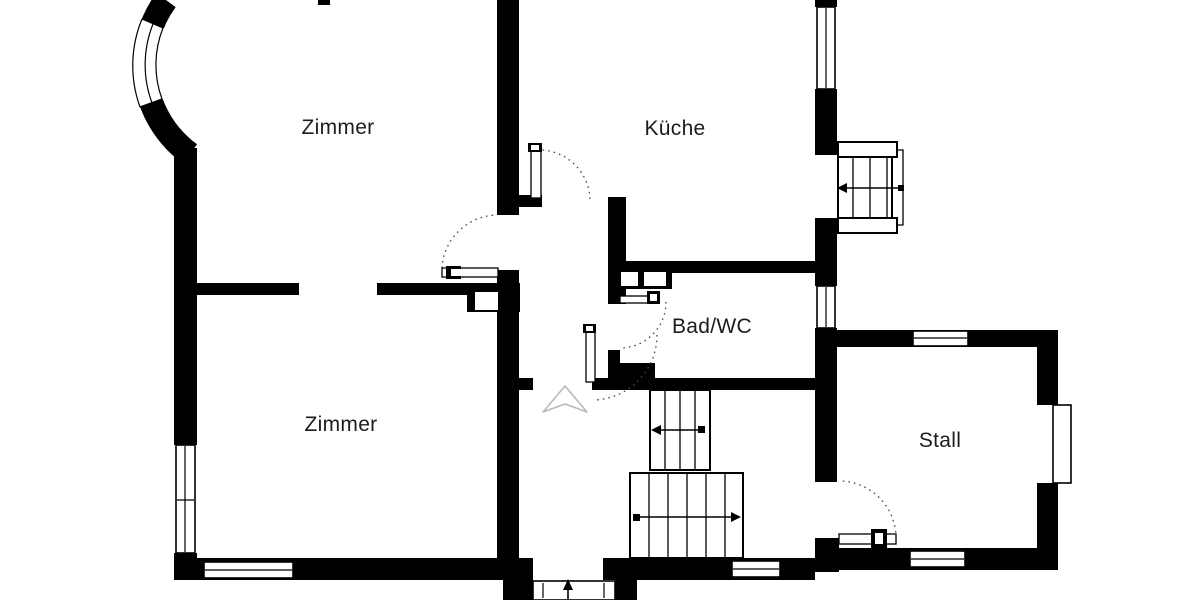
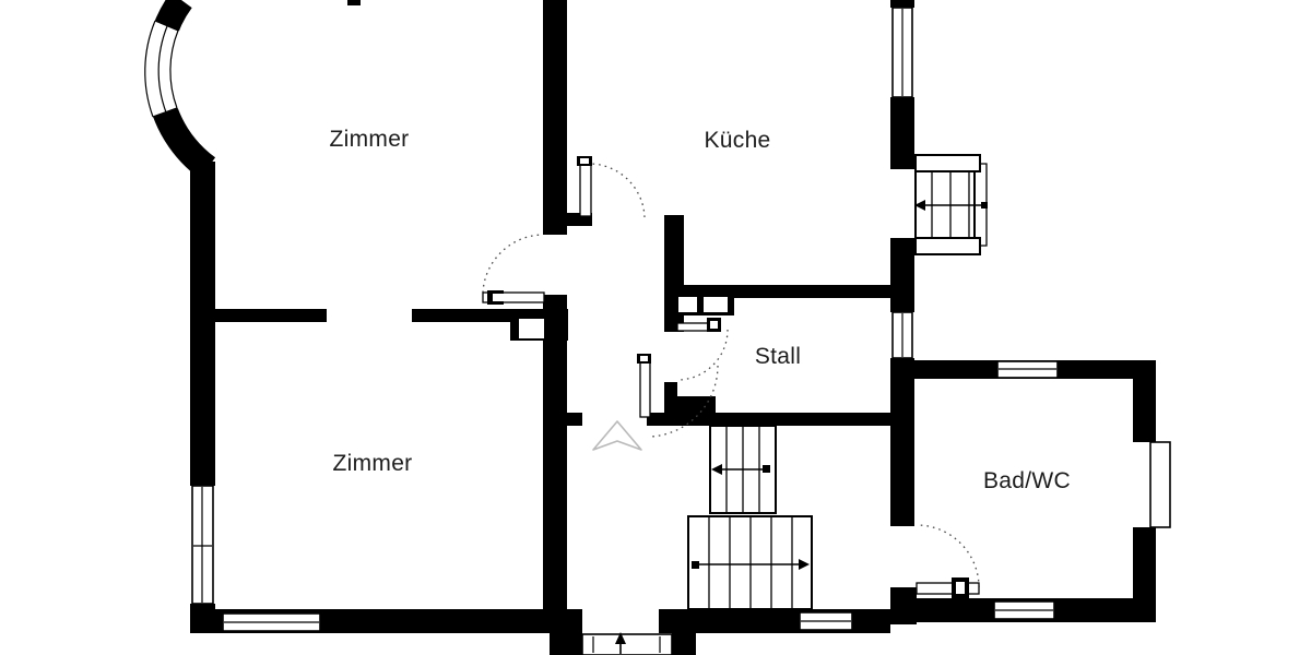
  Zimmer
  Küche
- Bad/WC
+ Stall
  Zimmer
- Stall
+ Bad/WC
